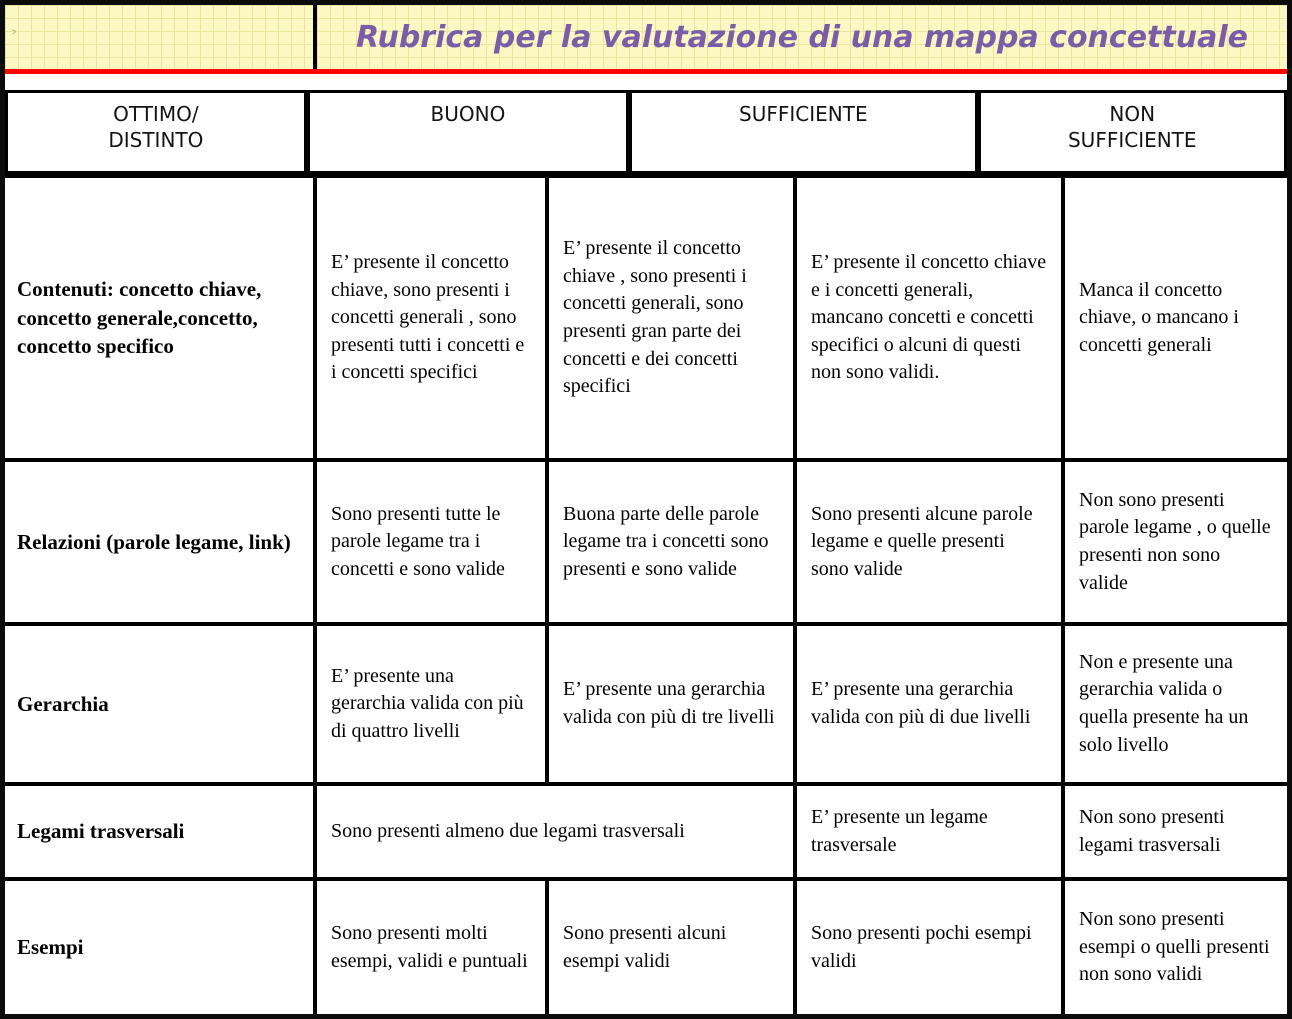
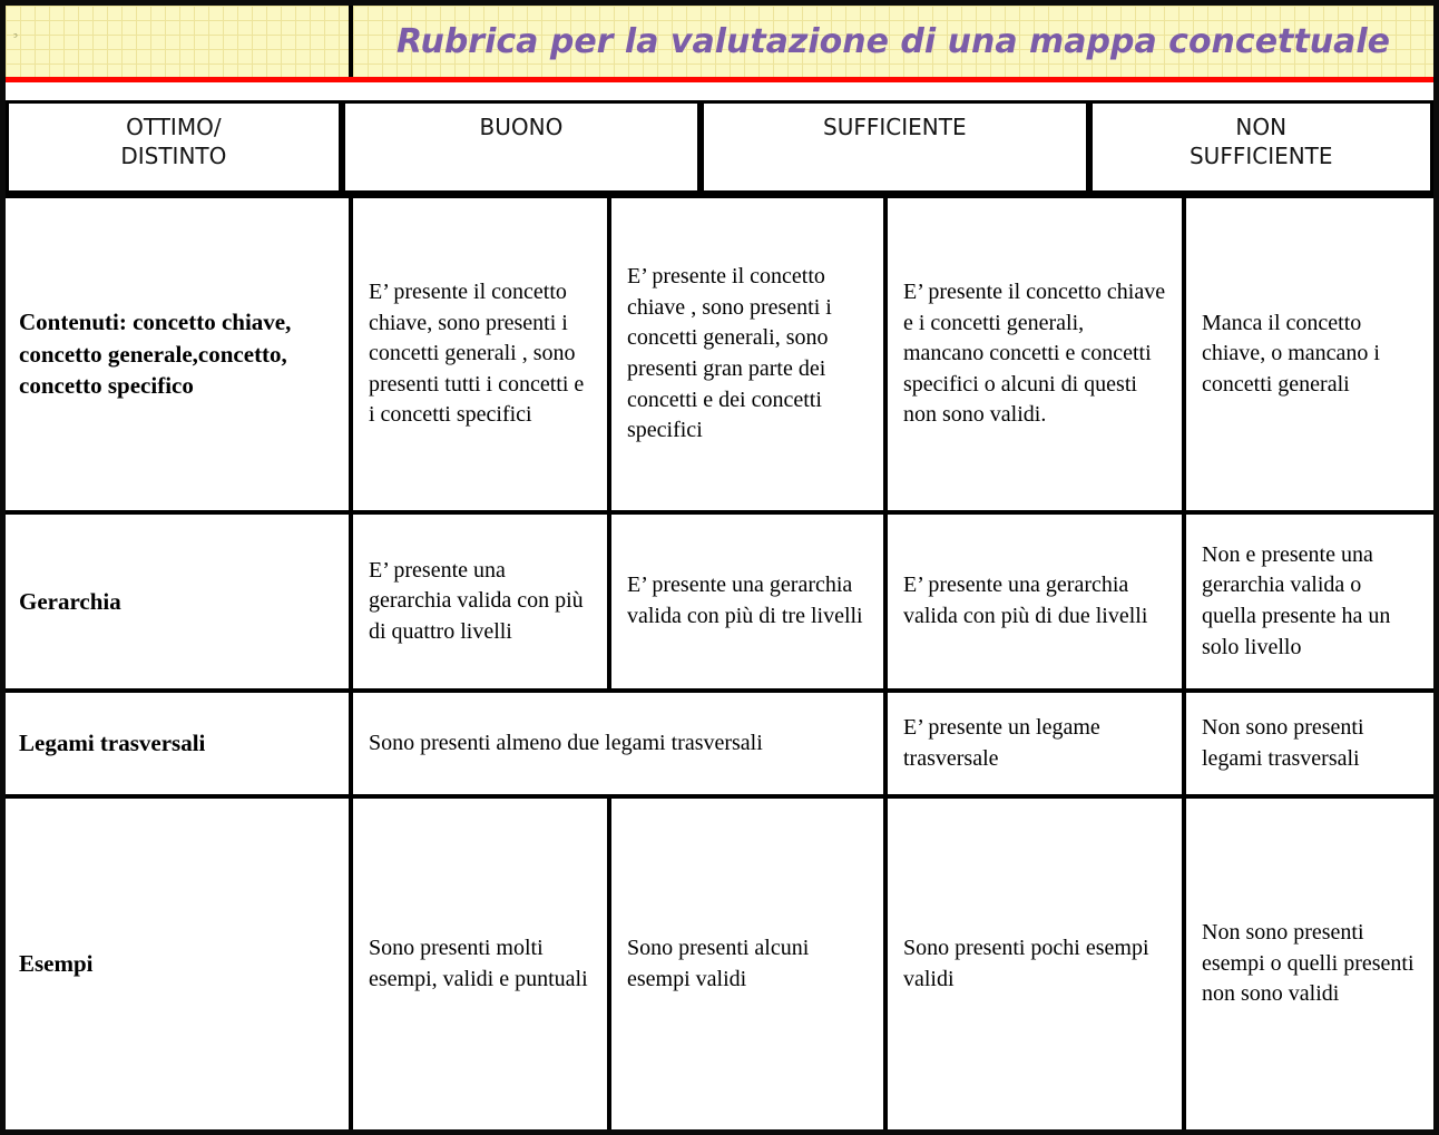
  ᵓ
  Rubrica per la valutazione di una mappa concettuale
  OTTIMO/
  DISTINTO
  BUONO
  SUFFICIENTE
  NON
  SUFFICIENTE
  Contenuti: concetto chiave, concetto generale,concetto, concetto specifico
  E’ presente il concetto chiave, sono presenti i concetti generali , sono presenti tutti i concetti e i concetti specifici
  E’ presente il concetto chiave , sono presenti i concetti generali, sono presenti gran parte dei concetti e dei concetti specifici
  E’ presente il concetto chiave e i concetti generali, mancano concetti e concetti specifici o alcuni di questi non sono validi.
  Manca il concetto chiave, o mancano i concetti generali
- Relazioni (parole legame, link)
- Sono presenti tutte le parole legame tra i concetti e sono valide
- Buona parte delle parole legame tra i concetti sono presenti e sono valide
- Sono presenti alcune parole legame e quelle presenti sono valide
- Non sono presenti parole legame , o quelle presenti non sono valide
  Gerarchia
  E’ presente una gerarchia valida con più di quattro livelli
  E’ presente una gerarchia valida con più di tre livelli
  E’ presente una gerarchia valida con più di due livelli
  Non e presente una gerarchia valida o quella presente ha un solo livello
  Legami trasversali
  Sono presenti almeno due legami trasversali
  E’ presente un legame trasversale
  Non sono presenti legami trasversali
  Esempi
  Sono presenti molti esempi, validi e puntuali
  Sono presenti alcuni esempi validi
  Sono presenti pochi esempi validi
  Non sono presenti esempi o quelli presenti non sono validi
